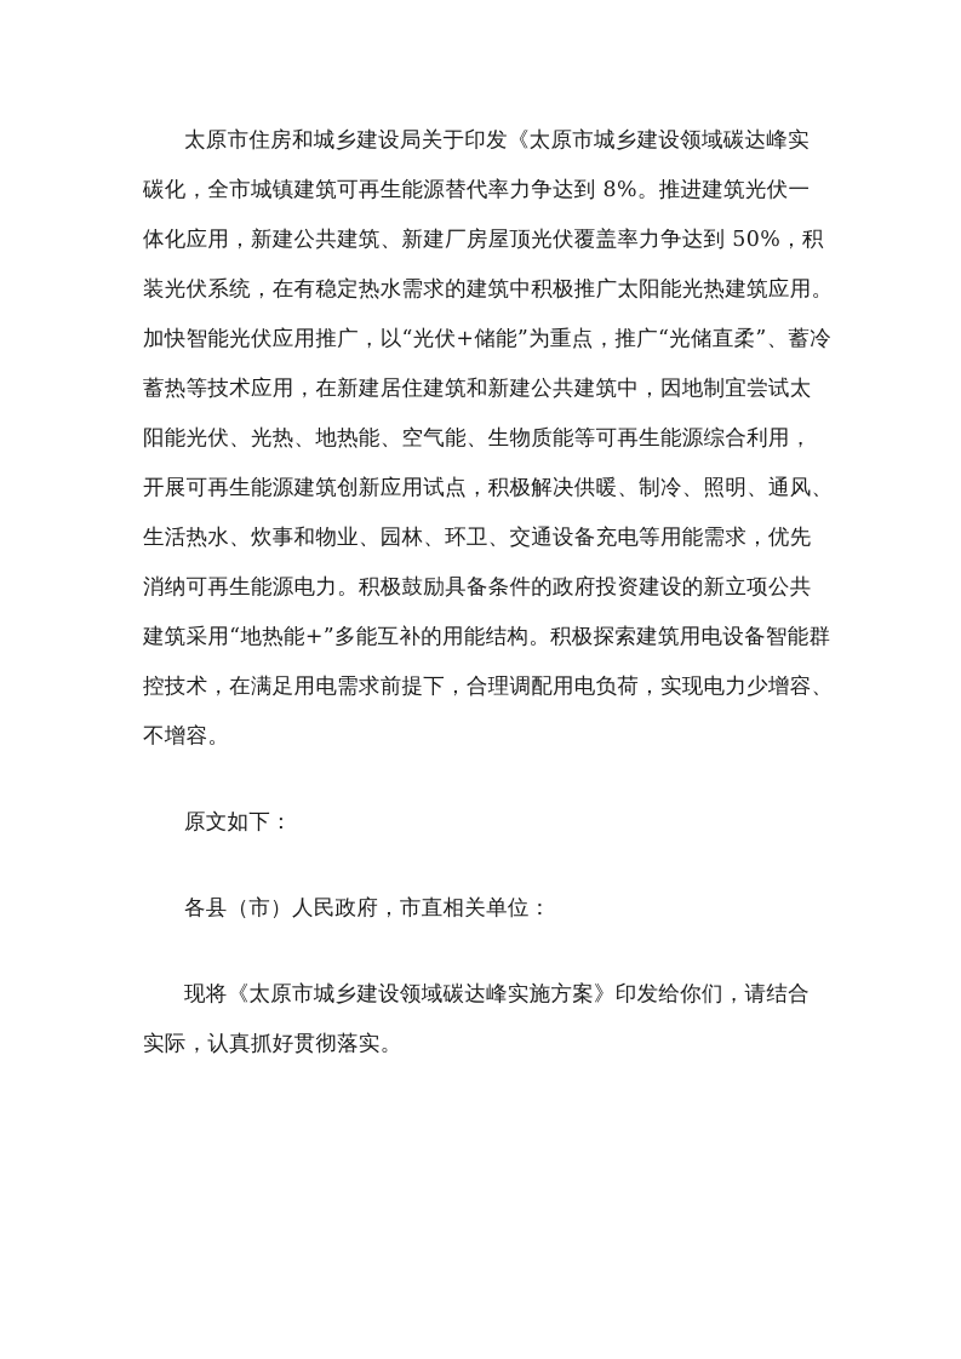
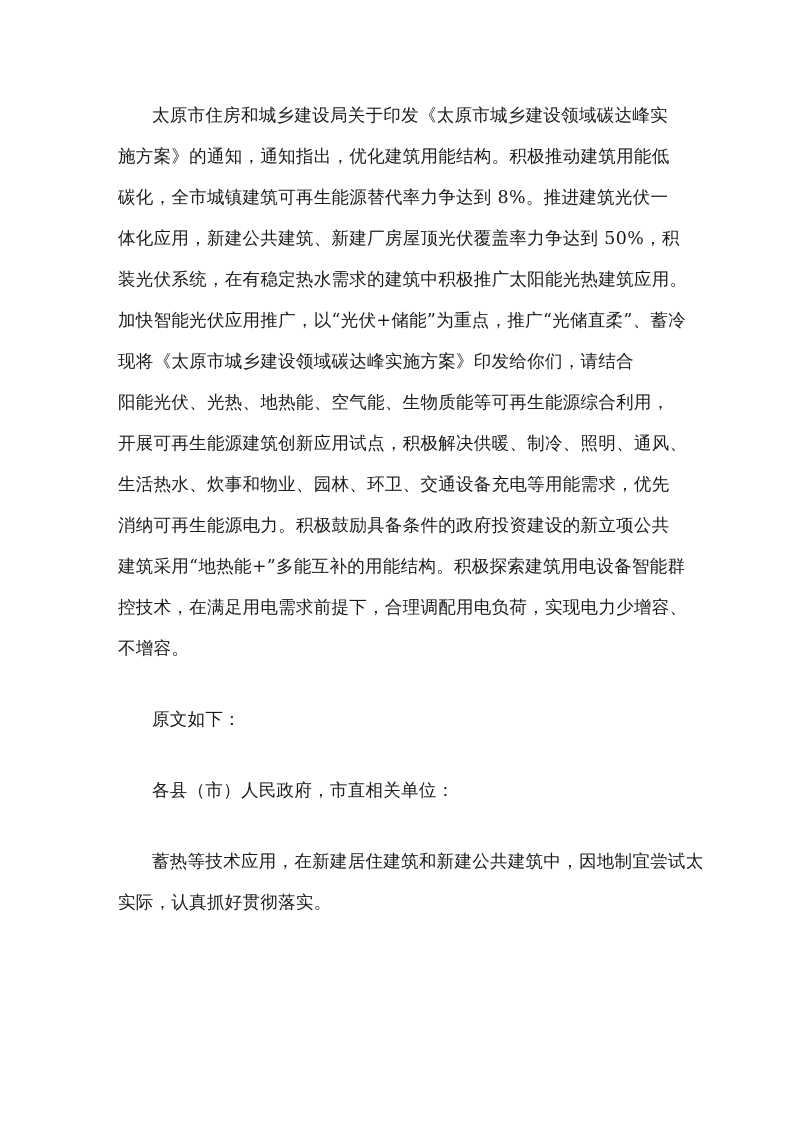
  太原市住房和城乡建设局关于印发《太原市城乡建设领域碳达峰实
+ 施方案》的通知，通知指出，优化建筑用能结构。积极推动建筑用能低
  碳化，全市城镇建筑可再生能源替代率力争达到 8%。推进建筑光伏一
  体化应用，新建公共建筑、新建厂房屋顶光伏覆盖率力争达到 50%，积
  装光伏系统，在有稳定热水需求的建筑中积极推广太阳能光热建筑应用。
  加快智能光伏应用推广，以“光伏+储能”为重点，推广“光储直柔”、蓄冷
- 蓄热等技术应用，在新建居住建筑和新建公共建筑中，因地制宜尝试太
+ 现将《太原市城乡建设领域碳达峰实施方案》印发给你们，请结合
  阳能光伏、光热、地热能、空气能、生物质能等可再生能源综合利用，
  开展可再生能源建筑创新应用试点，积极解决供暖、制冷、照明、通风、
  生活热水、炊事和物业、园林、环卫、交通设备充电等用能需求，优先
  消纳可再生能源电力。积极鼓励具备条件的政府投资建设的新立项公共
  建筑采用“地热能+”多能互补的用能结构。积极探索建筑用电设备智能群
  控技术，在满足用电需求前提下，合理调配用电负荷，实现电力少增容、
  不增容。
  原文如下：
  各县（市）人民政府，市直相关单位：
- 现将《太原市城乡建设领域碳达峰实施方案》印发给你们，请结合
+ 蓄热等技术应用，在新建居住建筑和新建公共建筑中，因地制宜尝试太
  实际，认真抓好贯彻落实。
